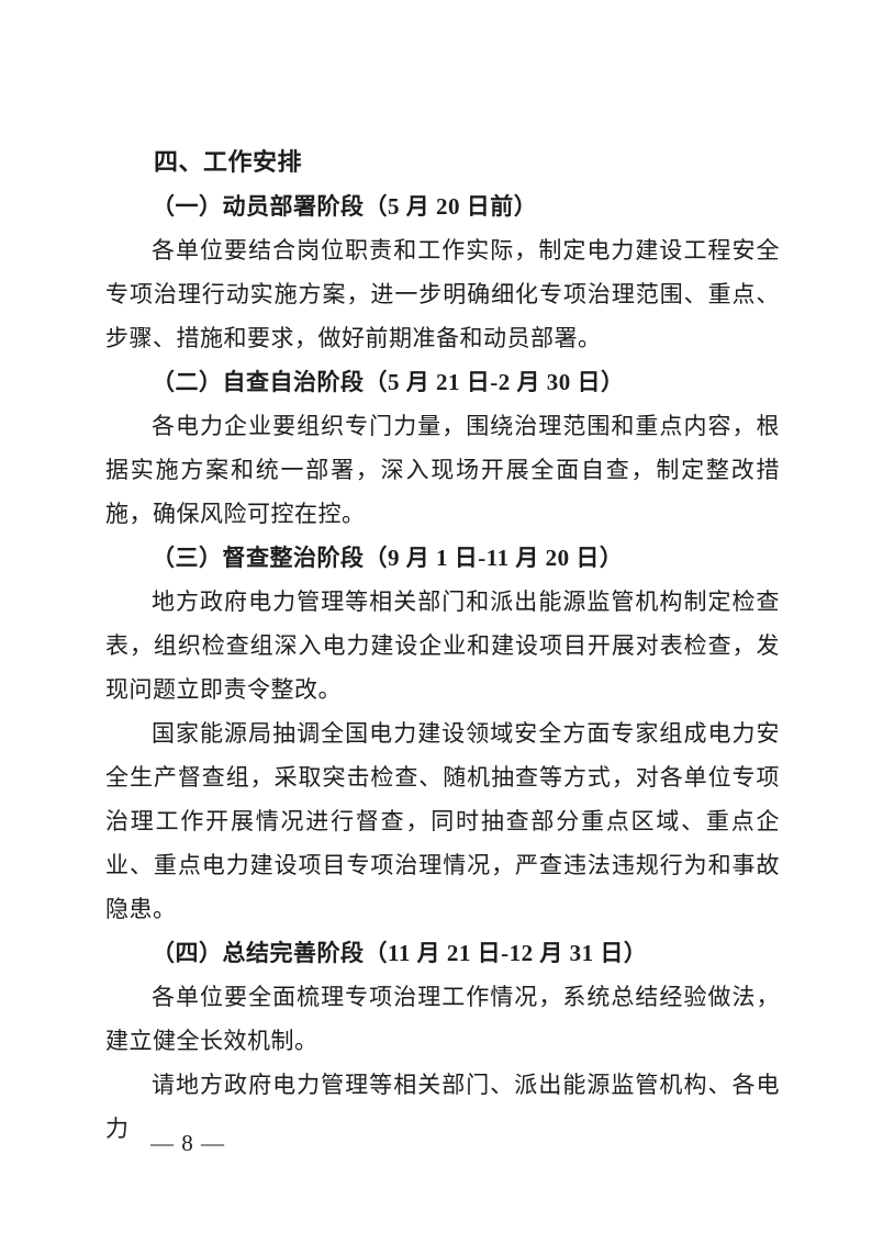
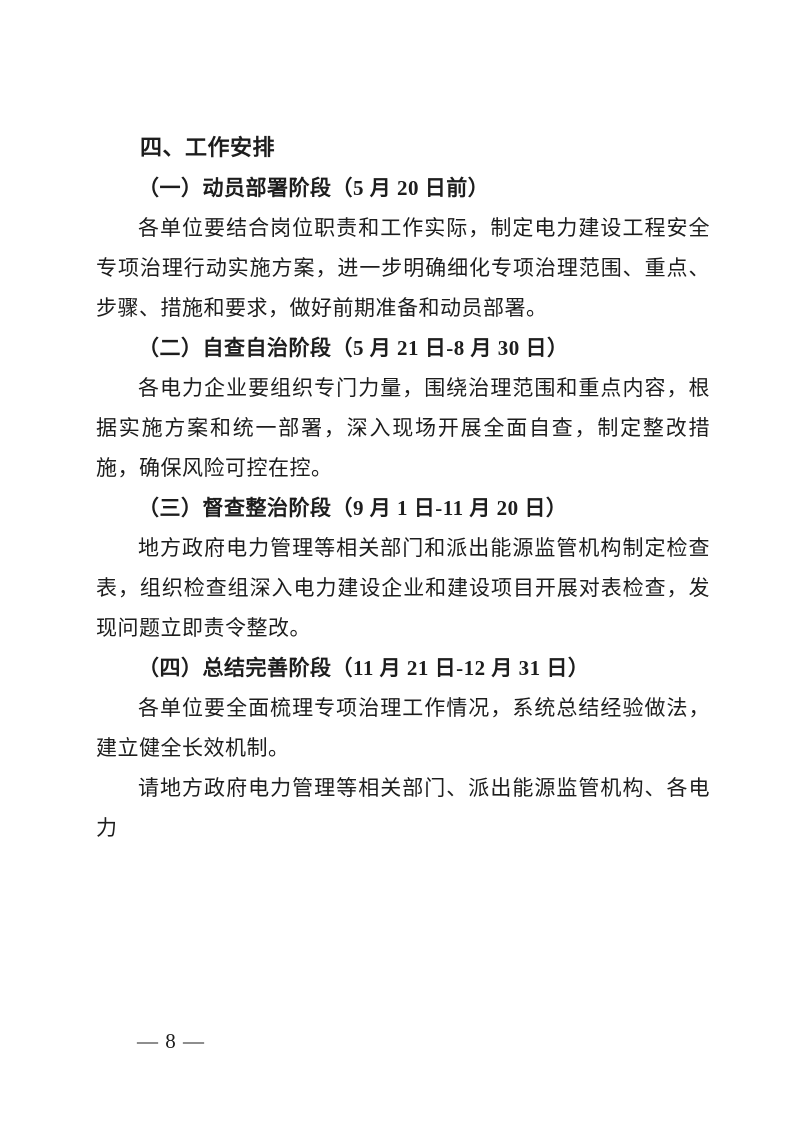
  四、工作安排
  （一）动员部署阶段（5 月 20 日前）
  各单位要结合岗位职责和工作实际，制定电力建设工程安全专项治理行动实施方案，进一步明确细化专项治理范围、重点、步骤、措施和要求，做好前期准备和动员部署。
- （二）自查自治阶段（5 月 21 日-2 月 30 日）
+ （二）自查自治阶段（5 月 21 日-8 月 30 日）
  各电力企业要组织专门力量，围绕治理范围和重点内容，根据实施方案和统一部署，深入现场开展全面自查，制定整改措施，确保风险可控在控。
  （三）督查整治阶段（9 月 1 日-11 月 20 日）
  地方政府电力管理等相关部门和派出能源监管机构制定检查表，组织检查组深入电力建设企业和建设项目开展对表检查，发现问题立即责令整改。
- 国家能源局抽调全国电力建设领域安全方面专家组成电力安全生产督查组，采取突击检查、随机抽查等方式，对各单位专项治理工作开展情况进行督查，同时抽查部分重点区域、重点企业、重点电力建设项目专项治理情况，严查违法违规行为和事故隐患。
  （四）总结完善阶段（11 月 21 日-12 月 31 日）
  各单位要全面梳理专项治理工作情况，系统总结经验做法，建立健全长效机制。
  请地方政府电力管理等相关部门、派出能源监管机构、各电力
  — 8 —
